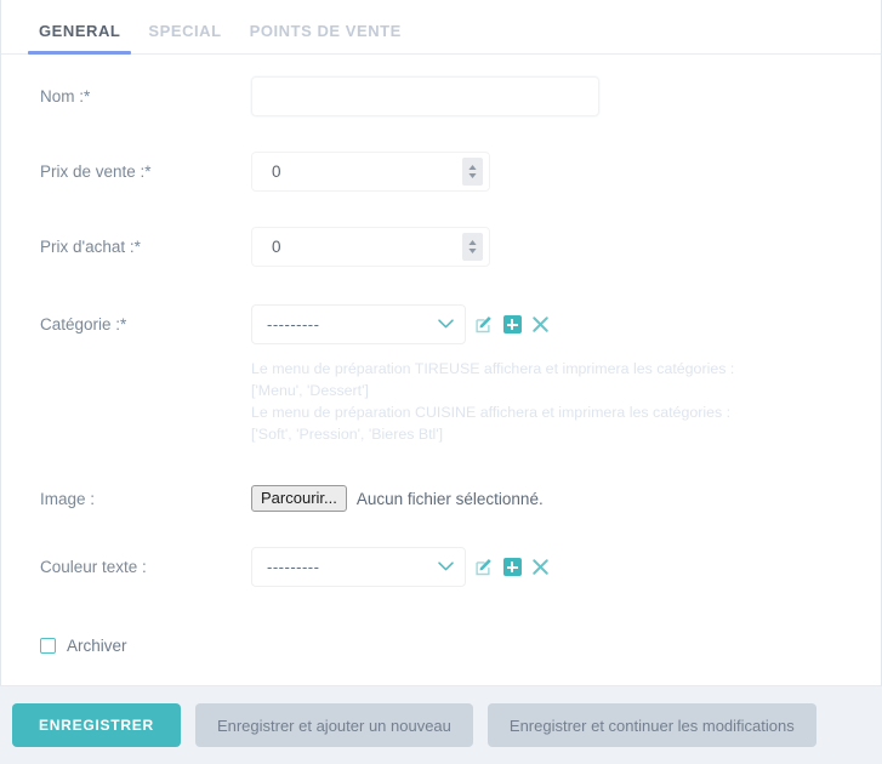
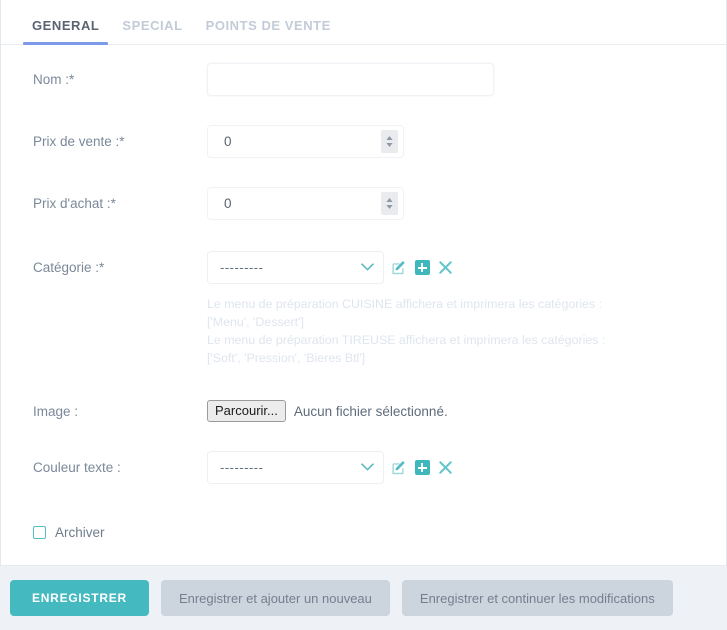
  GENERAL
  SPECIAL
  POINTS DE VENTE
  Nom :*
  Prix de vente :*
  0
  Prix d'achat :*
  0
  Catégorie :*
  ---------
- Le menu de préparation TIREUSE affichera et imprimera les catégories :
+ Le menu de préparation CUISINE affichera et imprimera les catégories :
  ['Menu', 'Dessert']
- Le menu de préparation CUISINE affichera et imprimera les catégories :
+ Le menu de préparation TIREUSE affichera et imprimera les catégories :
  ['Soft', 'Pression', 'Bieres Btl']
  Image :
  Parcourir...
  Aucun fichier sélectionné.
  Couleur texte :
  ---------
  Archiver
  ENREGISTRER
  Enregistrer et ajouter un nouveau
  Enregistrer et continuer les modifications
